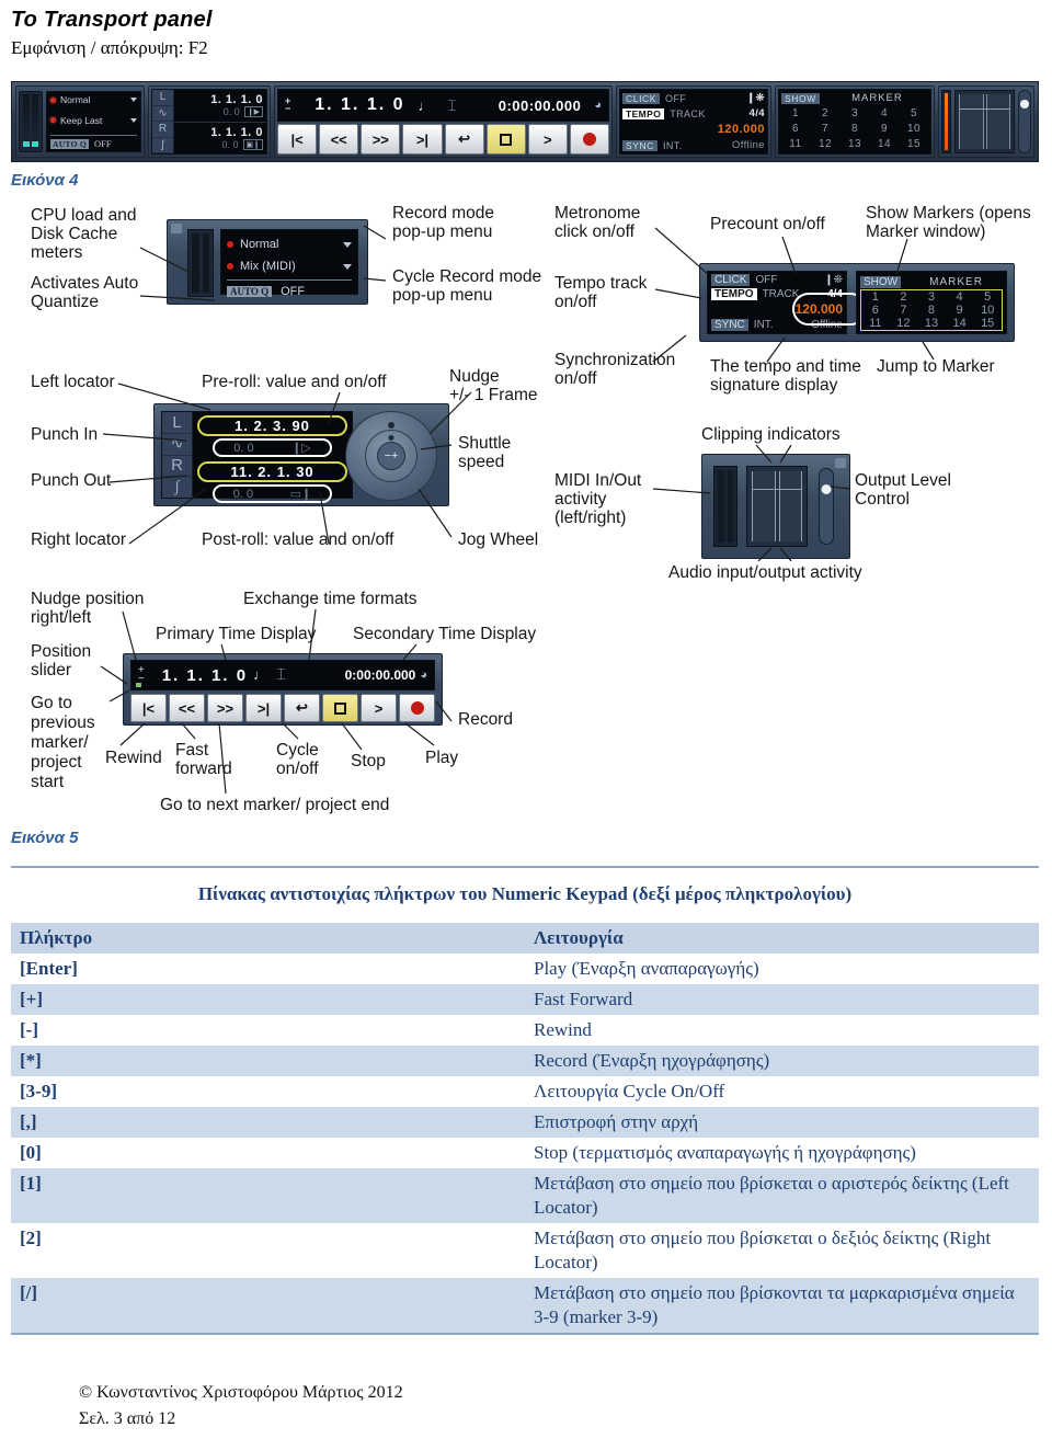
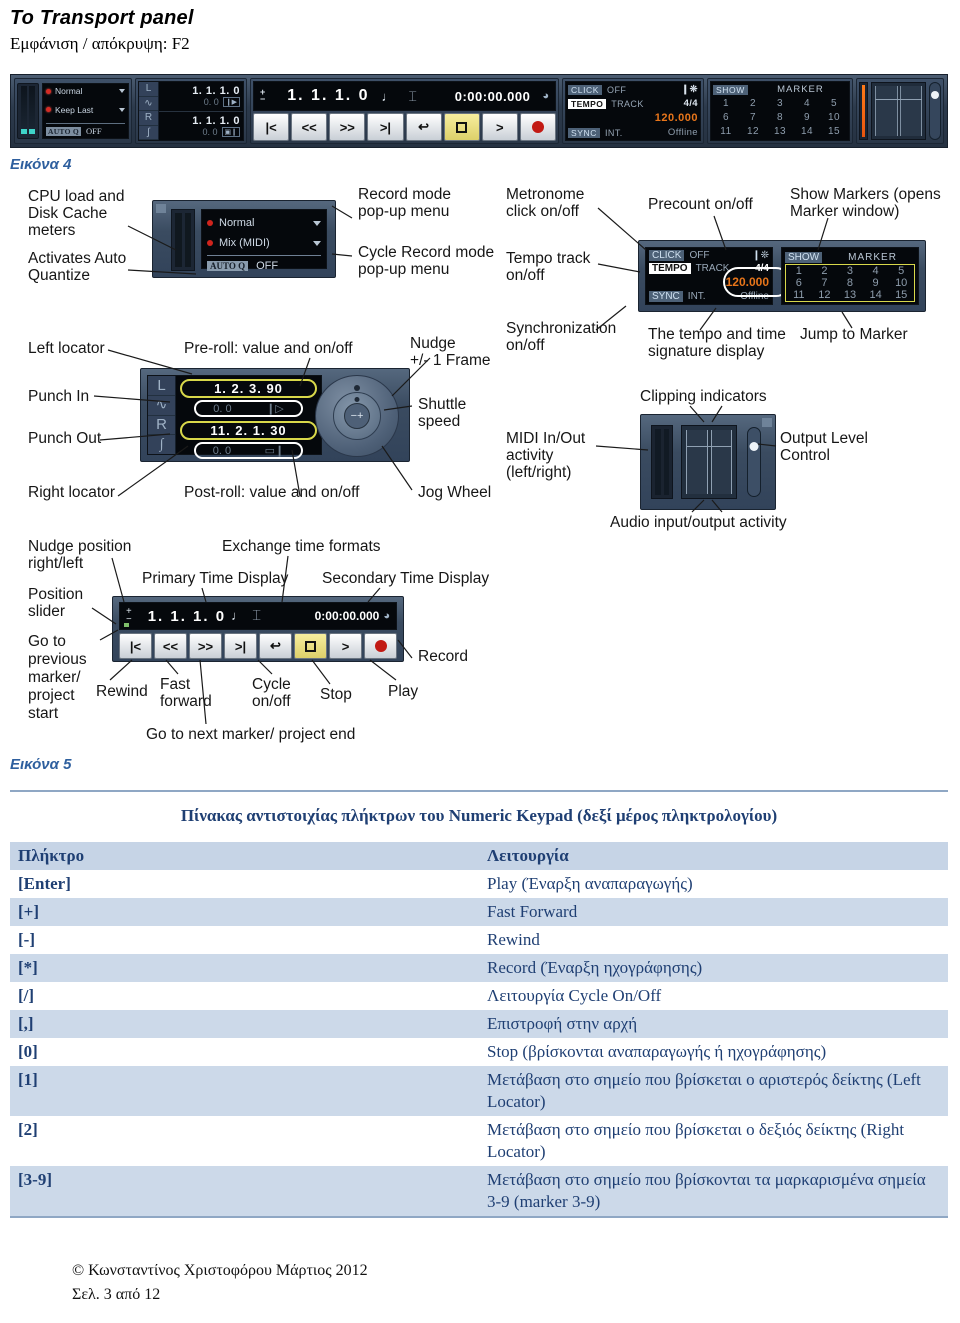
  Το Transport panel
  Εμφάνιση / απόκρυψη: F2
  Normal
  Keep Last
  AUTO Q
  OFF
  L
  ∿
  R
  ∫
  1. 1. 1. 0
  0. 0
  1. 1. 1. 0
  0. 0
  +
  −
  1. 1. 1. 0
  ♩
  ⌶
  0:00:00.000
  ◕
  |<
  <<
  >>
  >|
  ↩
  >
  CLICK
  OFF
  ❙❊
  TEMPO
  TRACK
  4/4
  120.000
  SYNC
  INT.
  Offline
  SHOW
  MARKER
  1
  2
  3
  4
  5
  6
  7
  8
  9
  10
  11
  12
  13
  14
  15
  Εικόνα 4
  CPU load and
  Disk Cache
  meters
  Activates Auto
  Quantize
  Record mode
  pop-up menu
  Cycle Record mode
  pop-up menu
  Normal
  Mix (MIDI)
  AUTO Q
  OFF
  Metronome
  click on/off
  Tempo track
  on/off
  Precount on/off
  Show Markers (opens
  Marker window)
  CLICK
  OFF
  ❙❊
  TEMPO
  TRACK
  4/4
  120.000
  SYNC
  INT.
  Offline
  SHOW
  MARKER
  1
  2
  3
  4
  5
  6
  7
  8
  9
  10
  11
  12
  13
  14
  15
  Left locator
  Punch In
  Punch Out
  Right locator
  Pre-roll: value and on/off
  Post-roll: value and on/off
  Nudge
  +/- 1 Frame
  Shuttle
  speed
  Jog Wheel
  L
  ∿
  R
  ∫
  1. 2. 3. 90
  0. 0
  ❙▷
  11. 2. 1. 30
  0. 0
  ▭❙
  −+
  Synchronizaton
  on/off
  The tempo and time
  signature display
  Jump to Marker
  Clipping indicators
  MIDI In/Out
  activity
  (left/right)
  Output Level
  Control
  Audio input/output activity
  Nudge position
  right/left
  Position
  slider
  Go to
  previous
  marker/
  project
  start
  Primary Time Displa
  Exchange time formats
  Secondary Time Display
  Rewind
  Fast
  forward
  Cycle
  on/off
  Stop
  Play
  Record
  Go to next marker/ project end
  +
  −
  1. 1. 1. 0
  ♩
  ⌶
  0:00:00.000
  ◕
  |<
  <<
  >>
  >|
  ↩
  >
  Εικόνα 5
  Πίνακας αντιστοιχίας πλήκτρων του Numeric Keypad (δεξί μέρος πληκτρολογίου)
  Πλήκτρο	Λειτουργία
  [Enter]	Play (Έναρξη αναπαραγωγής)
  [+]	Fast Forward
  [-]	Rewind
  [*]	Record (Έναρξη ηχογράφησης)
- [3-9]	Λειτουργία Cycle On/Off
+ [/]	Λειτουργία Cycle On/Off
  [,]	Επιστροφή στην αρχή
- [0]	Stop (τερματισμός αναπαραγωγής ή ηχογράφησης)
+ [0]	Stop (βρίσκονται αναπαραγωγής ή ηχογράφησης)
  [1]	Μετάβαση στο σημείο που βρίσκεται ο αριστερός δείκτης (Left Locator)
  [2]	Μετάβαση στο σημείο που βρίσκεται ο δεξιός δείκτης (Right Locator)
- [/]	Μετάβαση στο σημείο που βρίσκονται τα μαρκαρισμένα σημεία 3-9 (marker 3-9)
+ [3-9]	Μετάβαση στο σημείο που βρίσκονται τα μαρκαρισμένα σημεία 3-9 (marker 3-9)
  © Κωνσταντίνος Χριστοφόρου Μάρτιος 2012
  Σελ. 3 από 12
